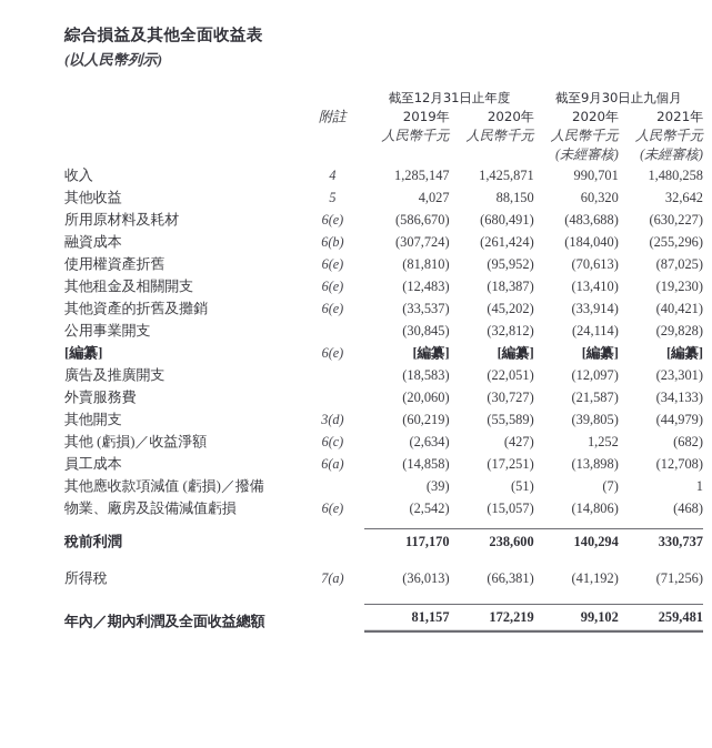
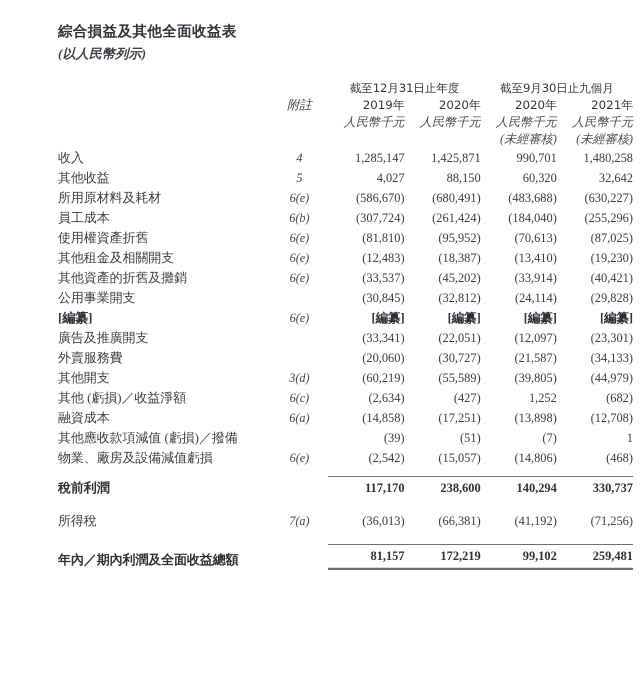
  綜合損益及其他全面收益表
  (以人民幣列示)
  		截至12月31日止年度	截至9月30日止九個月
  	附註	2019年	2020年	2020年	2021年
  		人民幣千元	人民幣千元	人民幣千元	人民幣千元
  				(未經審核)	(未經審核)
  收入	4	1,285,147	1,425,871	990,701	1,480,258
  其他收益	5	4,027	88,150	60,320	32,642
  所用原材料及耗材	6(e)	(586,670)	(680,491)	(483,688)	(630,227)
- 融資成本	6(b)	(307,724)	(261,424)	(184,040)	(255,296)
+ 員工成本	6(b)	(307,724)	(261,424)	(184,040)	(255,296)
  使用權資產折舊	6(e)	(81,810)	(95,952)	(70,613)	(87,025)
  其他租金及相關開支	6(e)	(12,483)	(18,387)	(13,410)	(19,230)
  其他資產的折舊及攤銷	6(e)	(33,537)	(45,202)	(33,914)	(40,421)
  公用事業開支		(30,845)	(32,812)	(24,114)	(29,828)
  [編纂]	6(e)	[編纂]	[編纂]	[編纂]	[編纂]
- 廣告及推廣開支		(18,583)	(22,051)	(12,097)	(23,301)
+ 廣告及推廣開支		(33,341)	(22,051)	(12,097)	(23,301)
  外賣服務費		(20,060)	(30,727)	(21,587)	(34,133)
  其他開支	3(d)	(60,219)	(55,589)	(39,805)	(44,979)
  其他 (虧損)／收益淨額	6(c)	(2,634)	(427)	1,252	(682)
- 員工成本	6(a)	(14,858)	(17,251)	(13,898)	(12,708)
+ 融資成本	6(a)	(14,858)	(17,251)	(13,898)	(12,708)
  其他應收款項減值 (虧損)／撥備		(39)	(51)	(7)	1
  物業、廠房及設備減值虧損	6(e)	(2,542)	(15,057)	(14,806)	(468)
  稅前利潤		117,170	238,600	140,294	330,737
  所得稅	7(a)	(36,013)	(66,381)	(41,192)	(71,256)
  年內／期內利潤及全面收益總額		81,157	172,219	99,102	259,481
